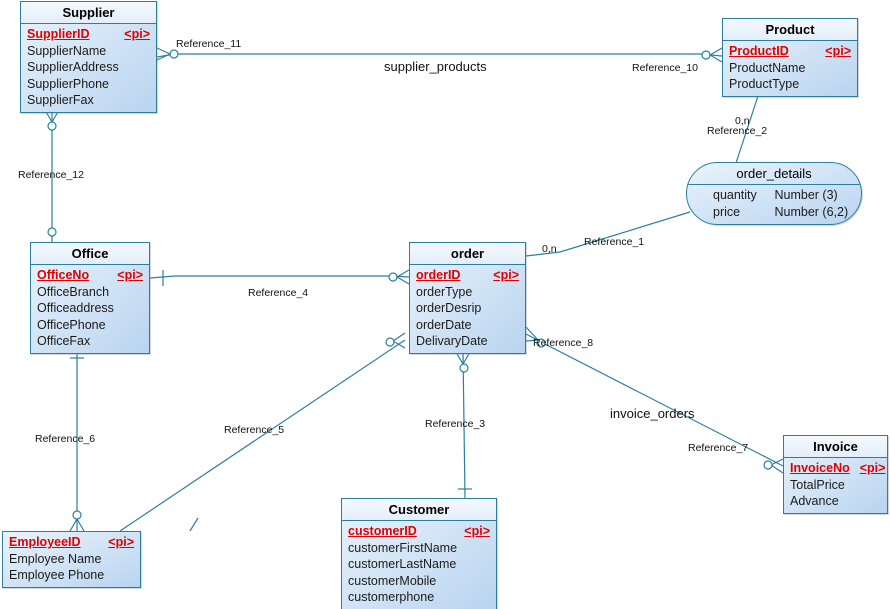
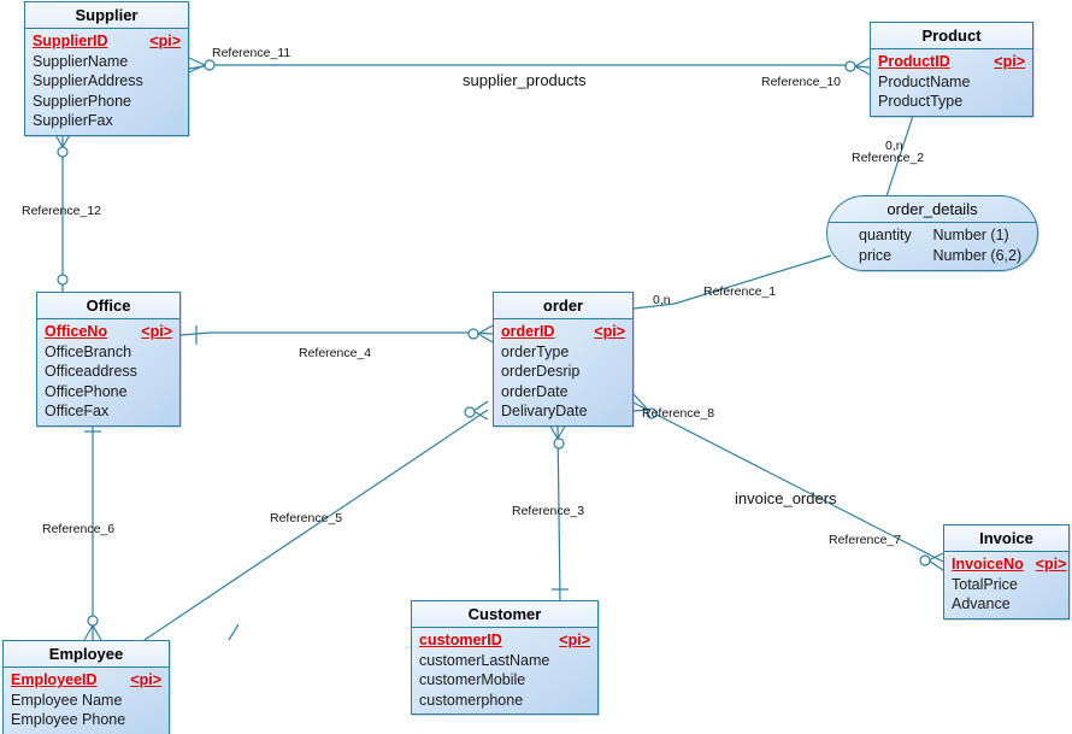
  Supplier
  SupplierID
  <pi>
  SupplierName
  SupplierAddress
  SupplierPhone
  SupplierFax
  Product
  ProductID
  <pi>
  ProductName
  ProductType
  order_details
- quantity Number (3)
+ quantity Number (1)
  price Number (6,2)
  Office
  OfficeNo
  <pi>
  OfficeBranch
  Officeaddress
  OfficePhone
  OfficeFax
  order
  orderID
  <pi>
  orderType
  orderDesrip
  orderDate
  DelivaryDate
  Invoice
  InvoiceNo
  <pi>
  TotalPrice
  Advance
  Customer
  customerID
  <pi>
- customerFirstName
  customerLastName
  customerMobile
  customerphone
+ Employee
  EmployeeID
  <pi>
  Employee Name
  Employee Phone
  Reference_11
  supplier_products
  Reference_10
  Reference_12
  0,n
  Reference_2
  0,n
  Reference_1
  Reference_4
  Reference_6
  Reference_5
  Reference_3
  Reference_8
  invoice_orders
  Reference_7
